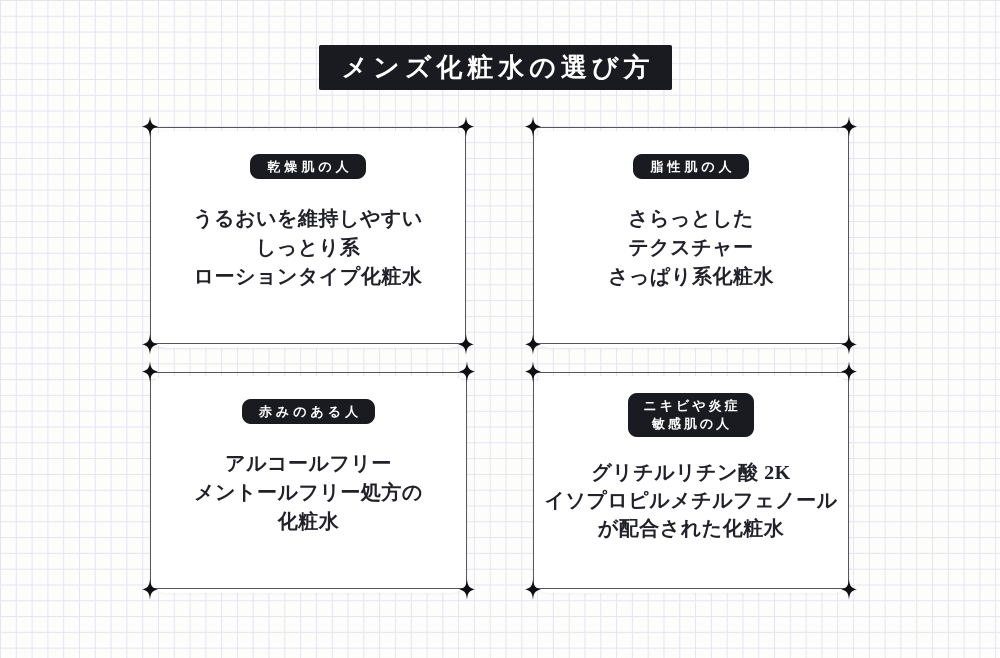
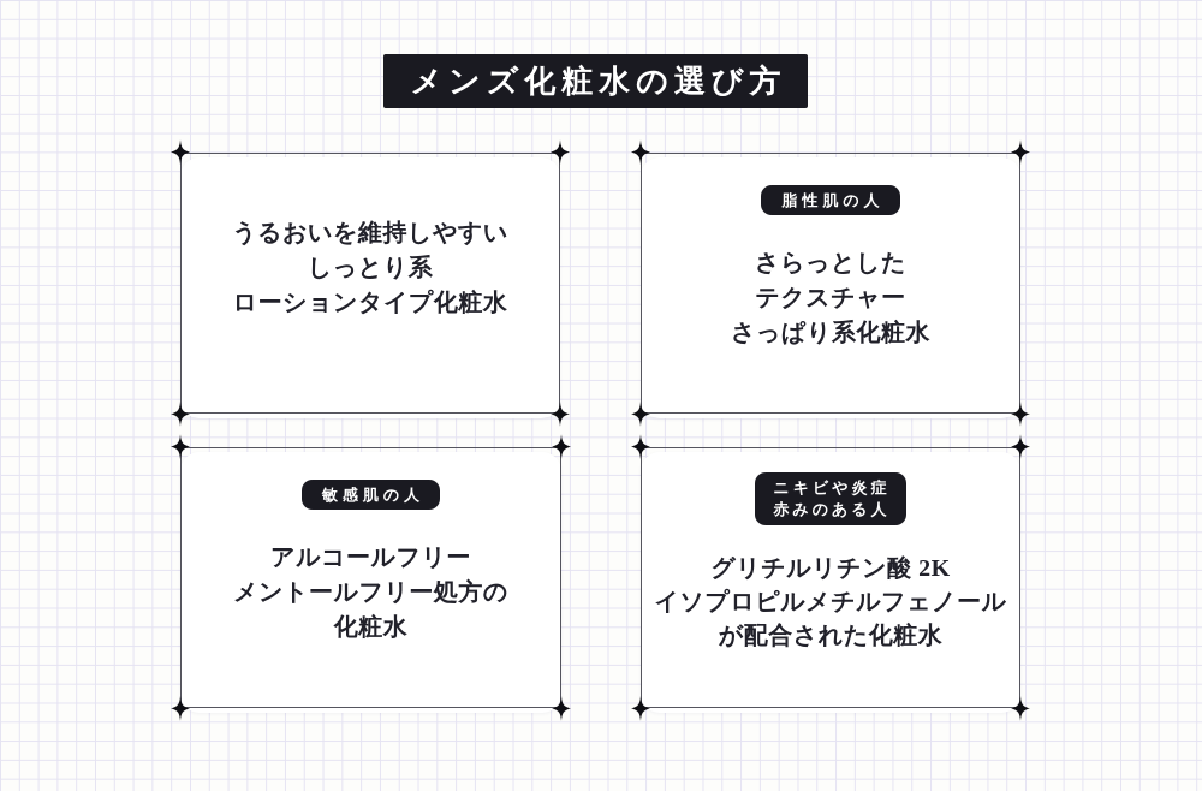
  メンズ化粧水の選び方
- 乾燥肌の人
  うるおいを維持しやすい
  しっとり系
  ローションタイプ化粧水
  脂性肌の人
  さらっとした
  テクスチャー
  さっぱり系化粧水
- 赤みのある人
+ 敏感肌の人
  アルコールフリー
  メントールフリー処方の
  化粧水
  ニキビや炎症
- 敏感肌の人
+ 赤みのある人
  グリチルリチン酸 2K
  イソプロピルメチルフェノール
  が配合された化粧水
